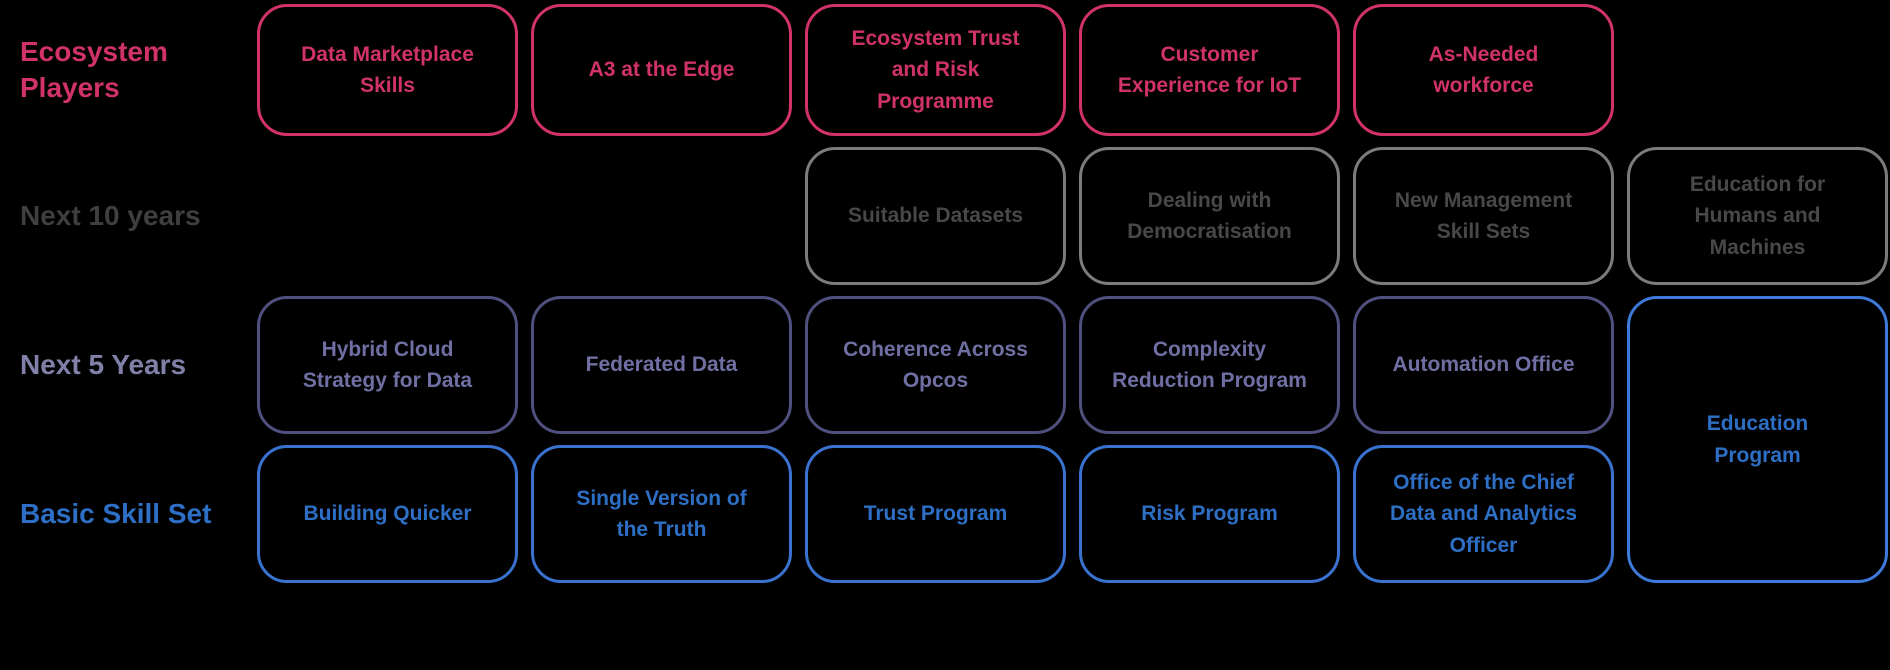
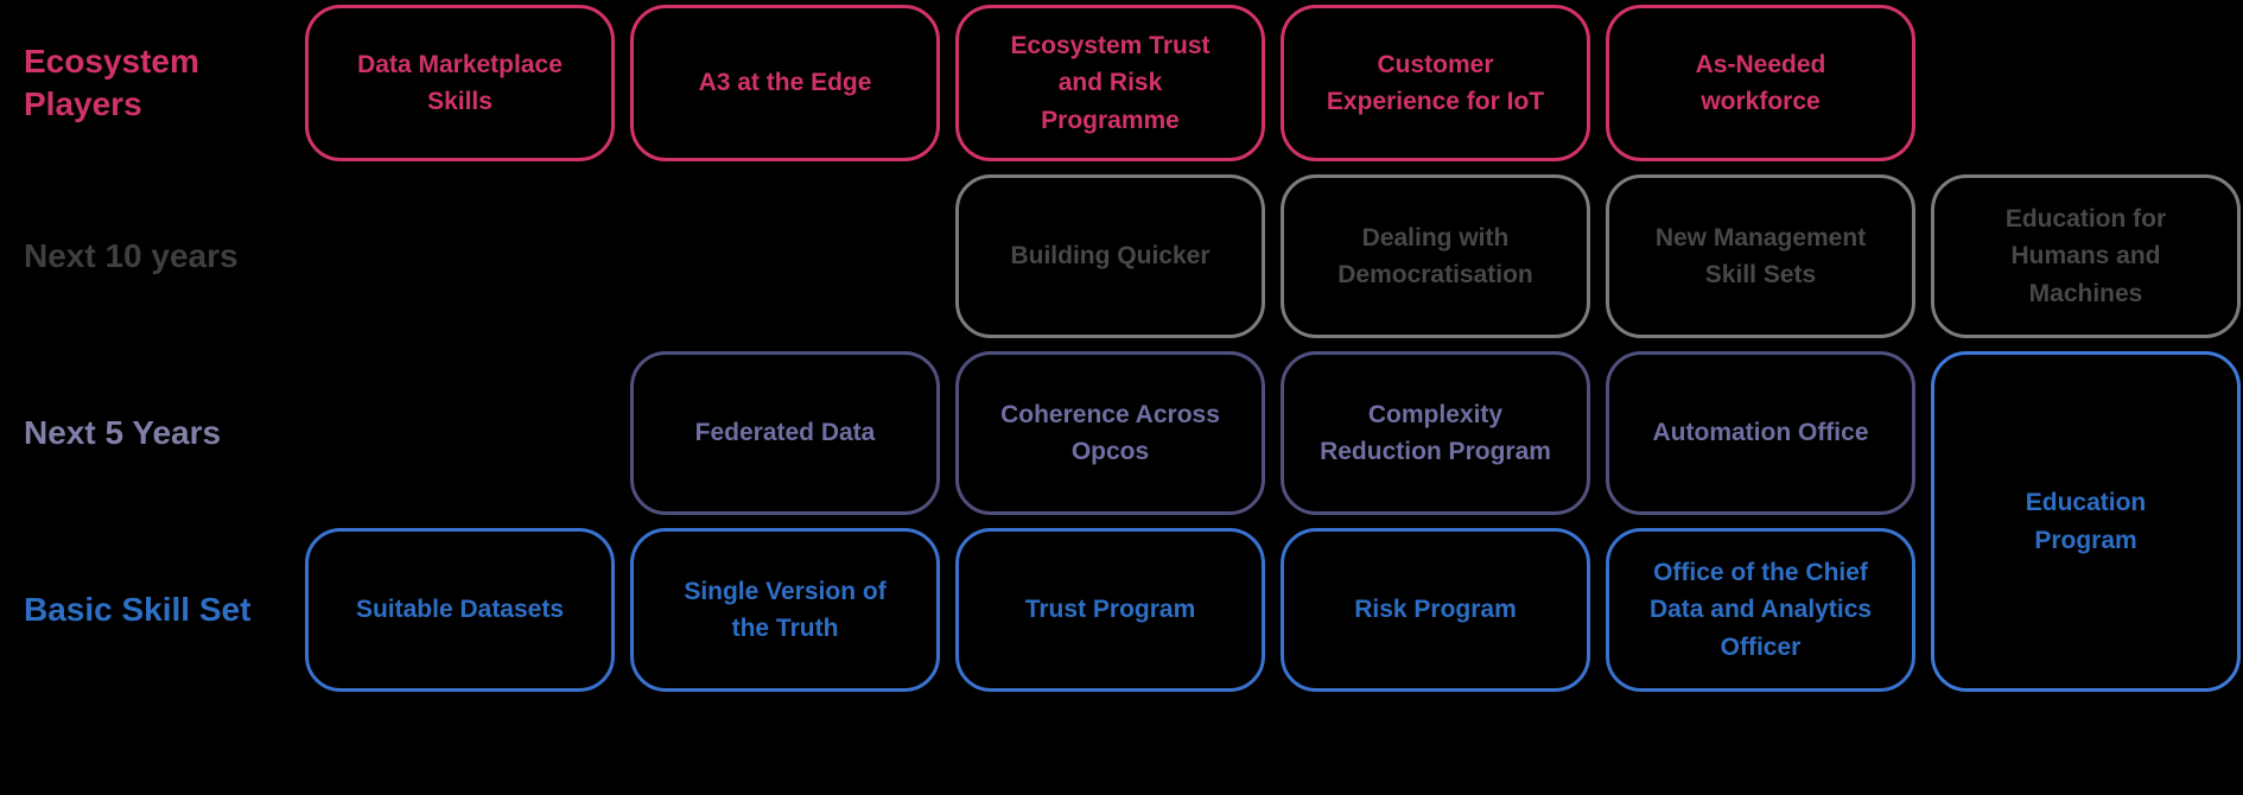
  Ecosystem Players
  Next 10 years
  Next 5 Years
  Basic Skill Set
  Data Marketplace Skills
  A3 at the Edge
  Ecosystem Trust and Risk Programme
  Customer Experience for IoT
  As-Needed workforce
- Suitable Datasets
+ Building Quicker
  Dealing with Democratisation
  New Management Skill Sets
  Education for Humans and Machines
- Hybrid Cloud Strategy for Data
  Federated Data
  Coherence Across Opcos
  Complexity Reduction Program
  Automation Office
  Education Program
- Building Quicker
+ Suitable Datasets
  Single Version of the Truth
  Trust Program
  Risk Program
  Office of the Chief Data and Analytics Officer
